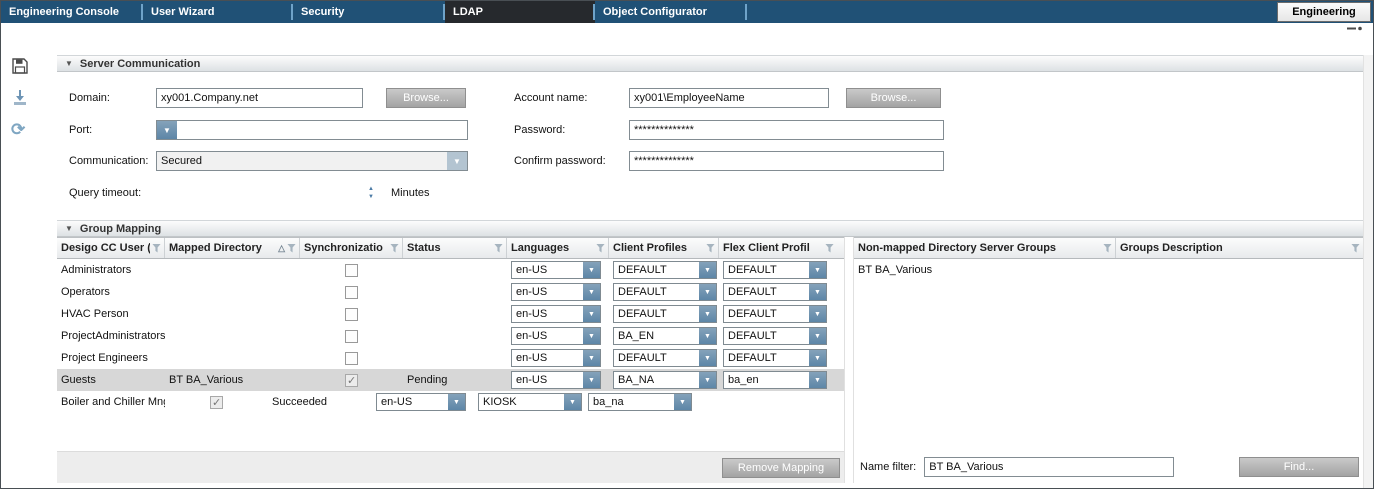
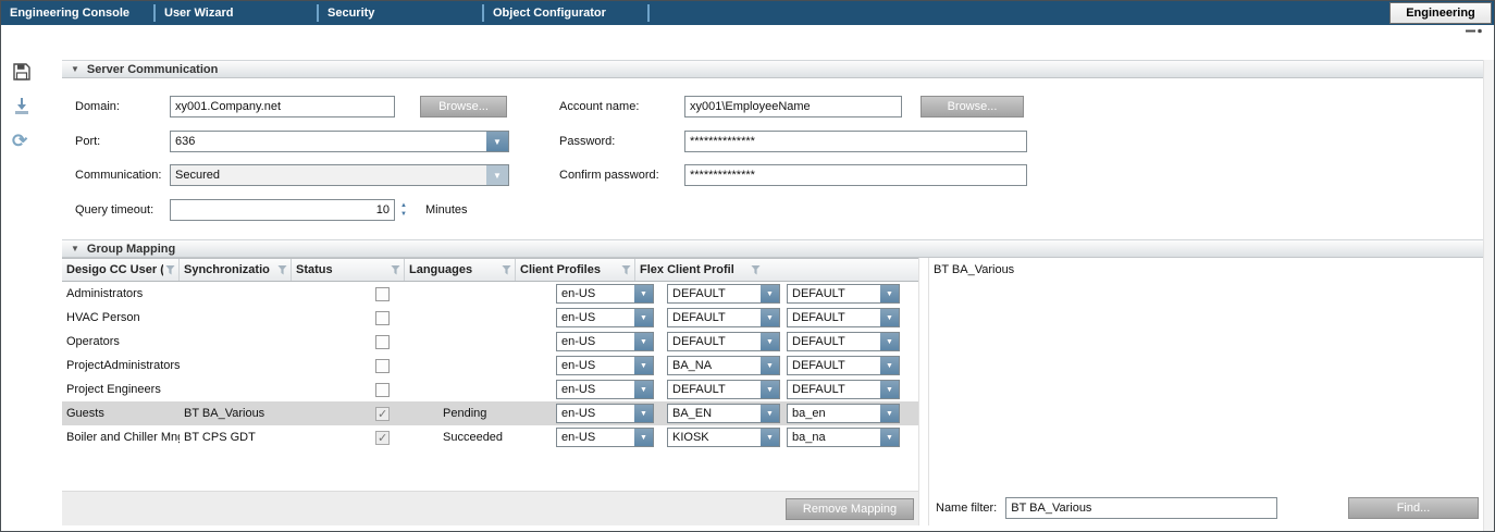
  Engineering Console
  User Wizard
  Security
- LDAP
  Object Configurator
  Engineering
  ⟳
  ▼
  Server Communication
  Domain:
  xy001.Company.net
  Browse...
  Port:
+ 636
  ▼
  Communication:
  Secured
  ▼
  Query timeout:
+ 10
  Minutes
  Account name:
  xy001\EmployeeName
  Browse...
  Password:
  **************
  Confirm password:
  **************
  ▼
  Group Mapping
  Desigo CC User (
- Mapped Directory
- △
  Synchronizatio
  Status
  Languages
  Client Profiles
  Flex Client Profil
  Administrators
  en-US
  DEFAULT
  DEFAULT
- Operators
+ HVAC Person
  en-US
  DEFAULT
  DEFAULT
- HVAC Person
+ Operators
  en-US
  DEFAULT
  DEFAULT
  ProjectAdministrators
  en-US
- BA_EN
+ BA_NA
  DEFAULT
  Project Engineers
  en-US
  DEFAULT
  DEFAULT
  Guests
  BT BA_Various
  Pending
  en-US
- BA_NA
+ BA_EN
  ba_en
  Boiler and Chiller Mn
+ BT CPS GDT
  Succeeded
  en-US
  KIOSK
  ba_na
  Remove Mapping
- Non-mapped Directory Server Groups
- Groups Description
  BT BA_Various
  Name filter:
  BT BA_Various
  Find...
